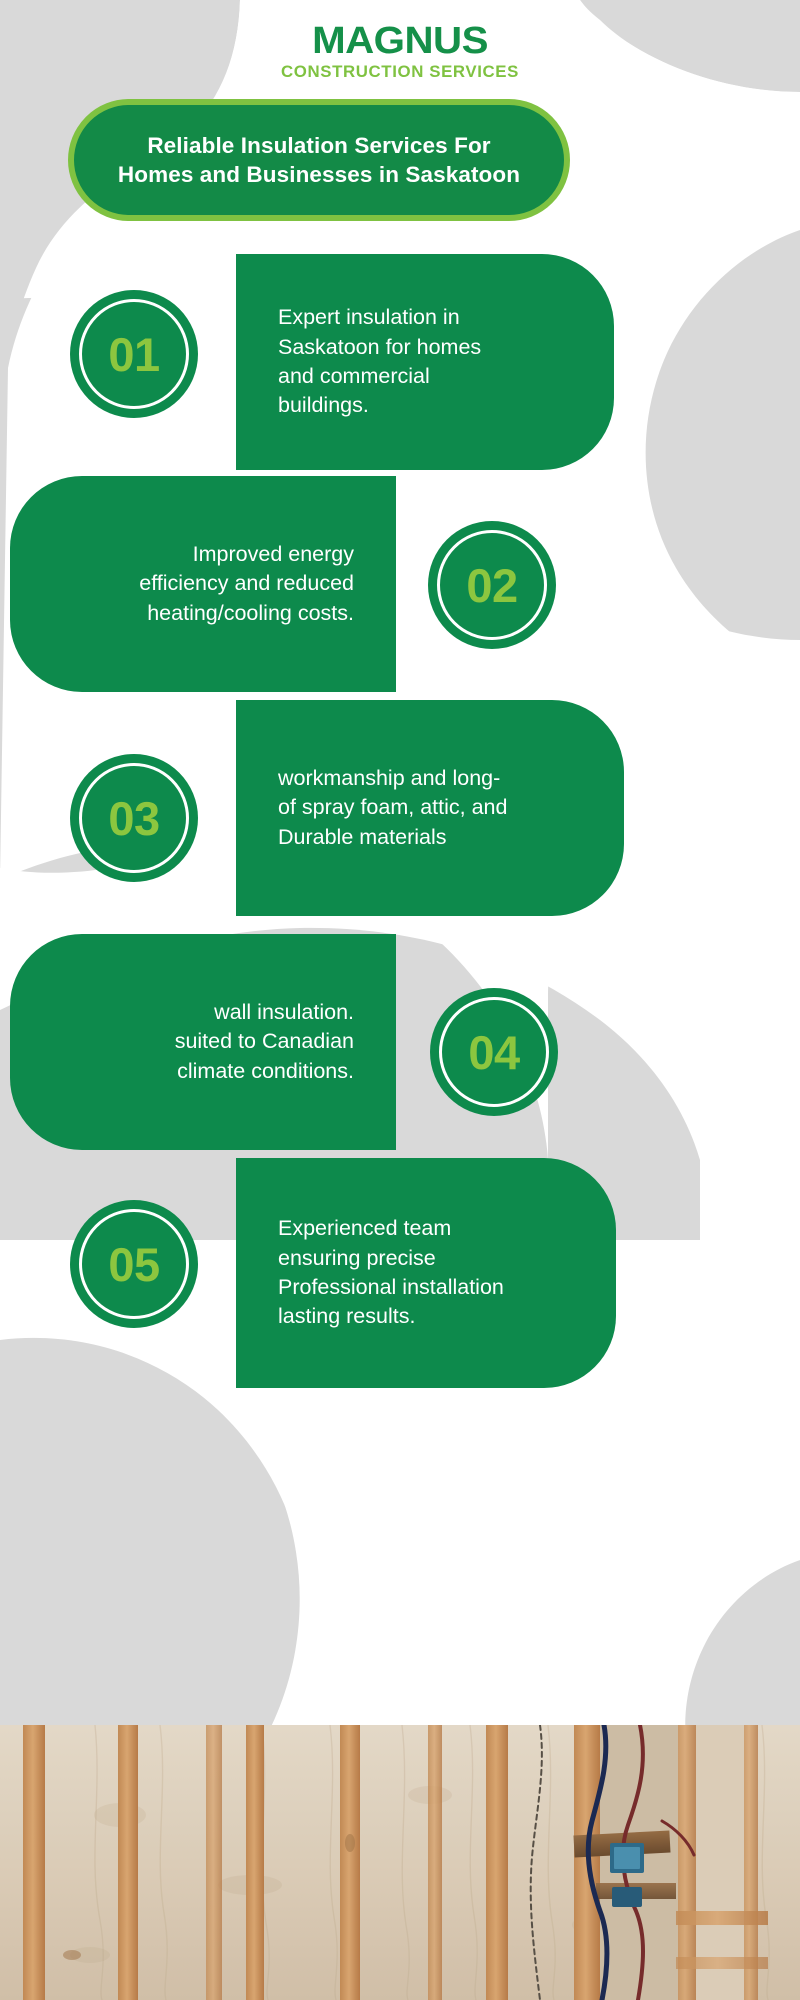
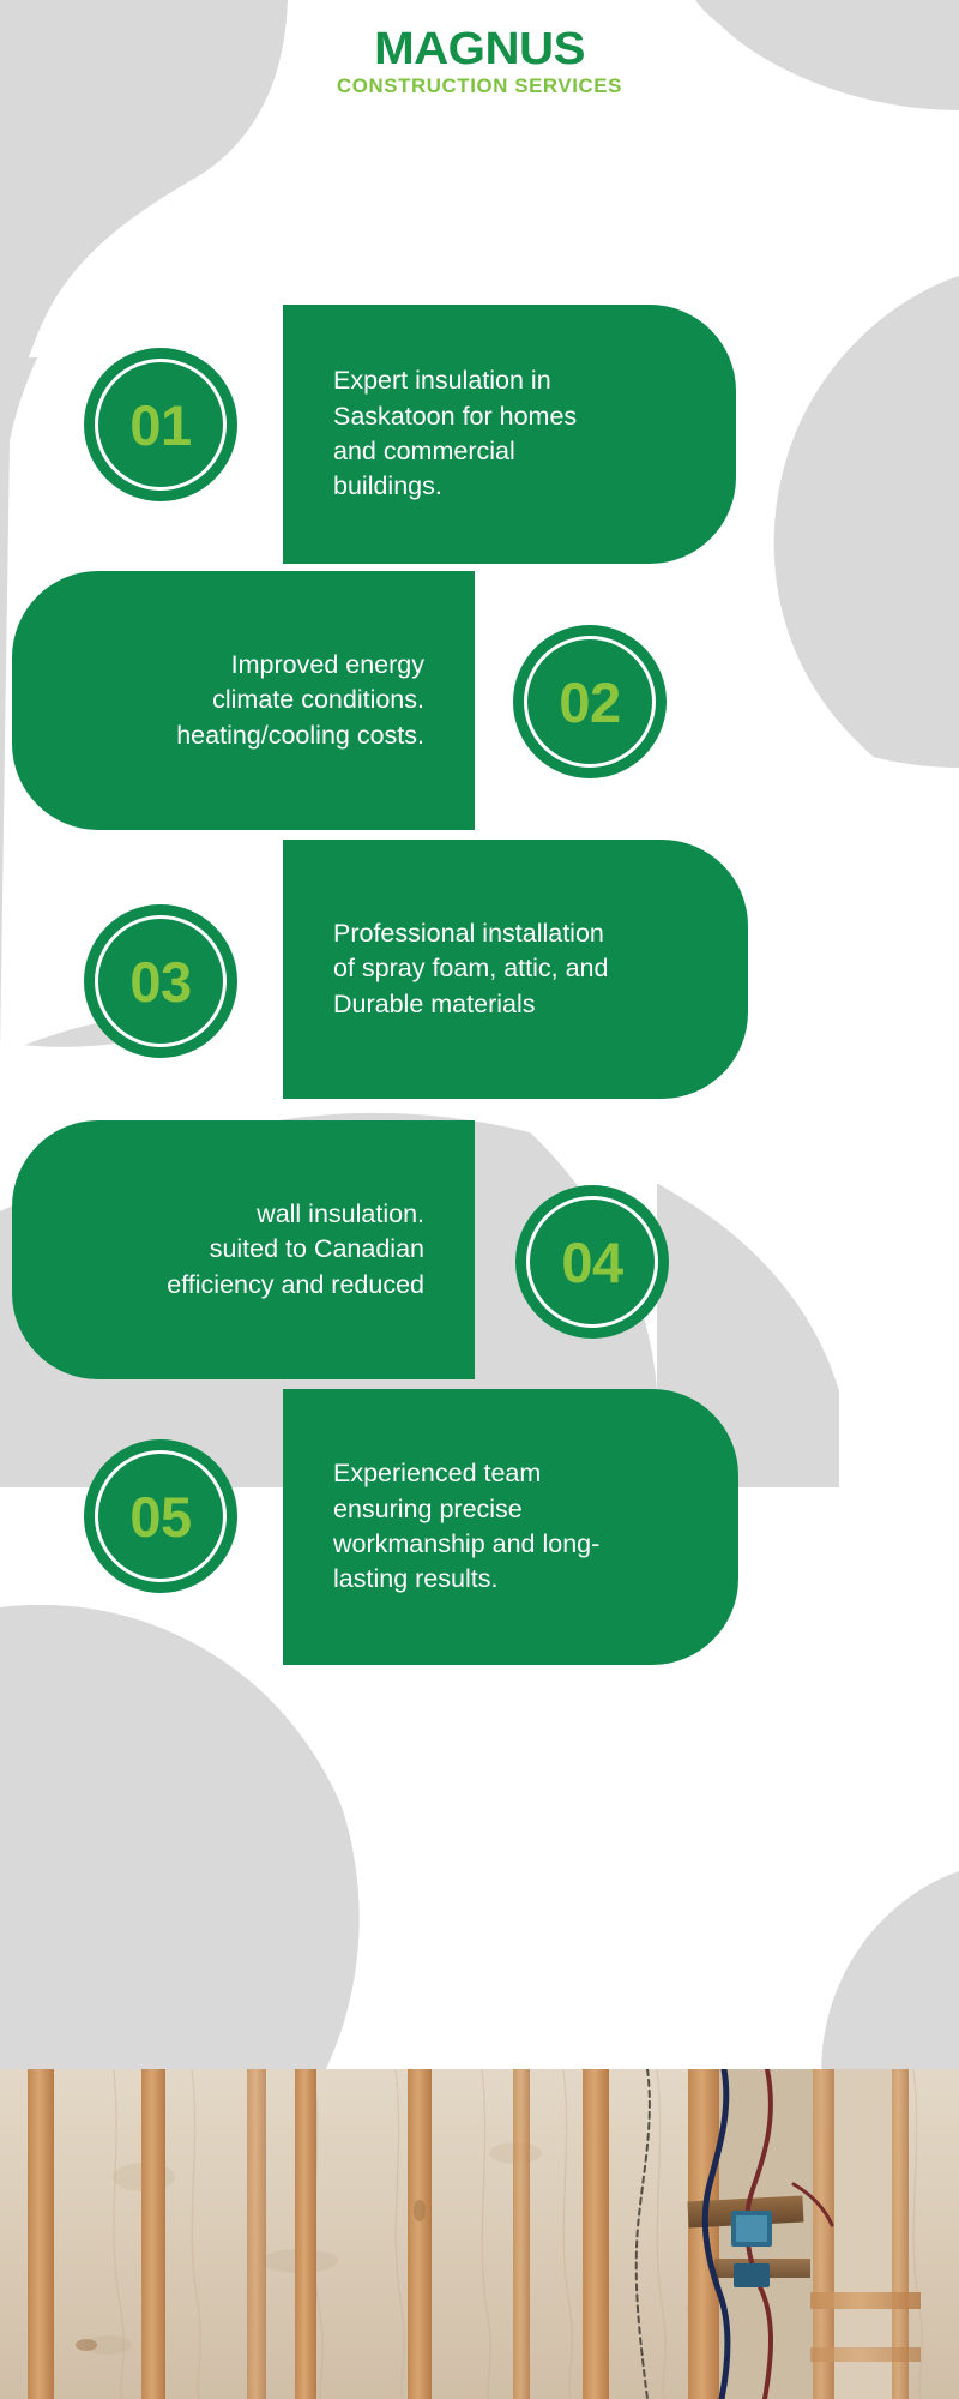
  MAGNUS
  CONSTRUCTION SERVICES
- Reliable Insulation Services For
- Homes and Businesses in Saskatoon
  Expert insulation in
  Saskatoon for homes
  and commercial
  buildings.
  01
  Improved energy
- efficiency and reduced
+ climate conditions.
  heating/cooling costs.
  02
- workmanship and long-
+ Professional installation
  of spray foam, attic, and
  Durable materials
  03
  wall insulation.
  suited to Canadian
- climate conditions.
+ efficiency and reduced
  04
  Experienced team
  ensuring precise
- Professional installation
+ workmanship and long-
  lasting results.
  05
